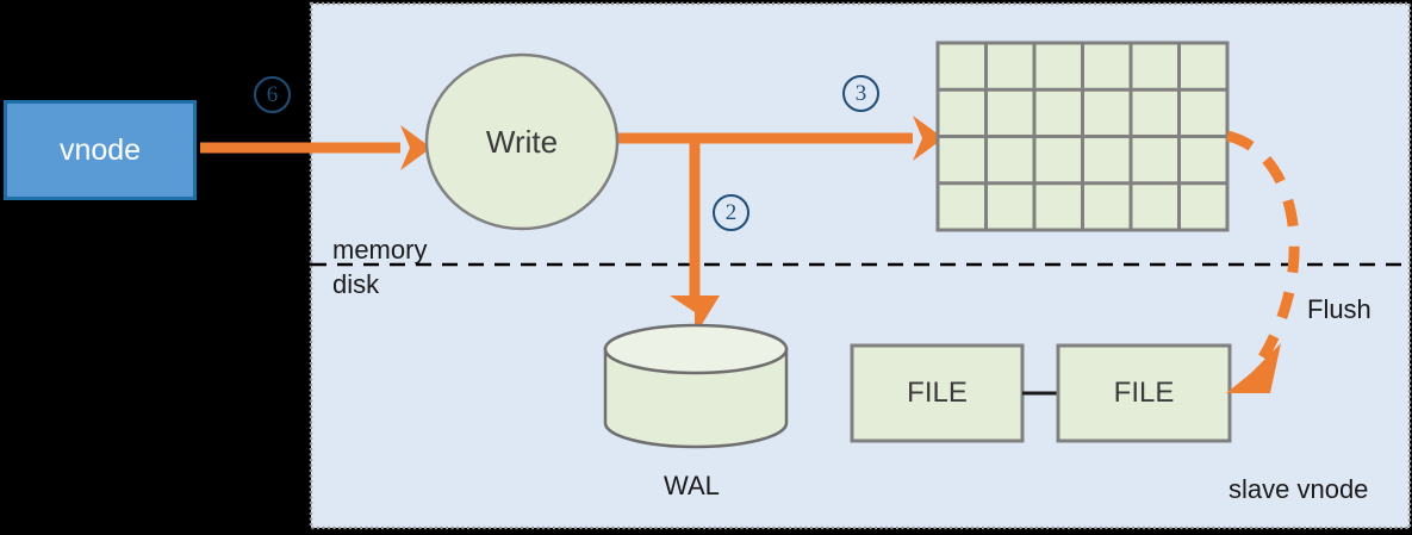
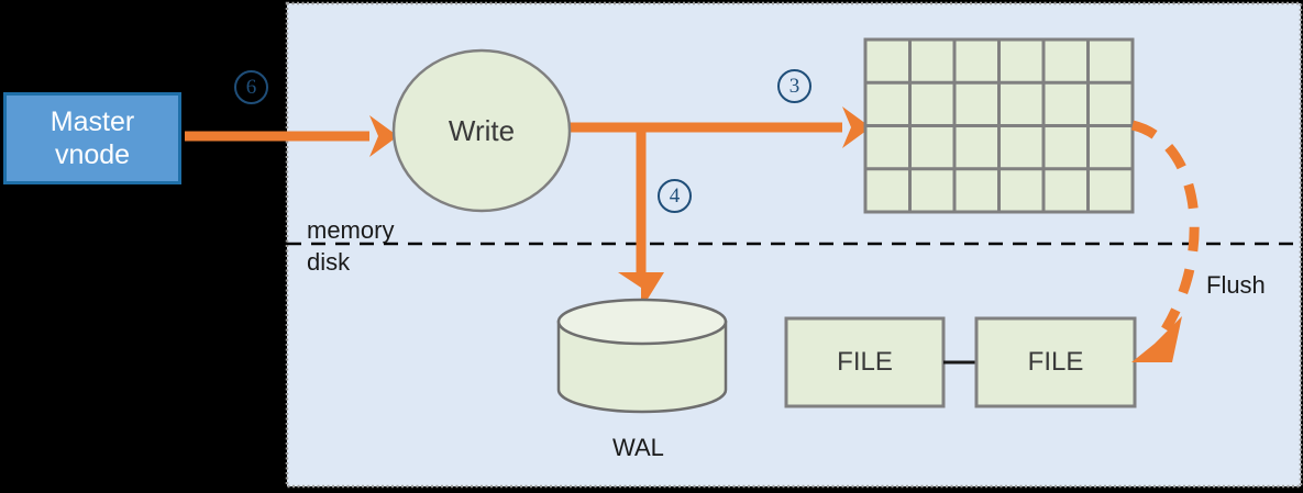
+ Master
  vnode
  6
- 2
+ 4
  3
  Write
  FILE
  FILE
  memory
  disk
  WAL
  Flush
- slave vnode
